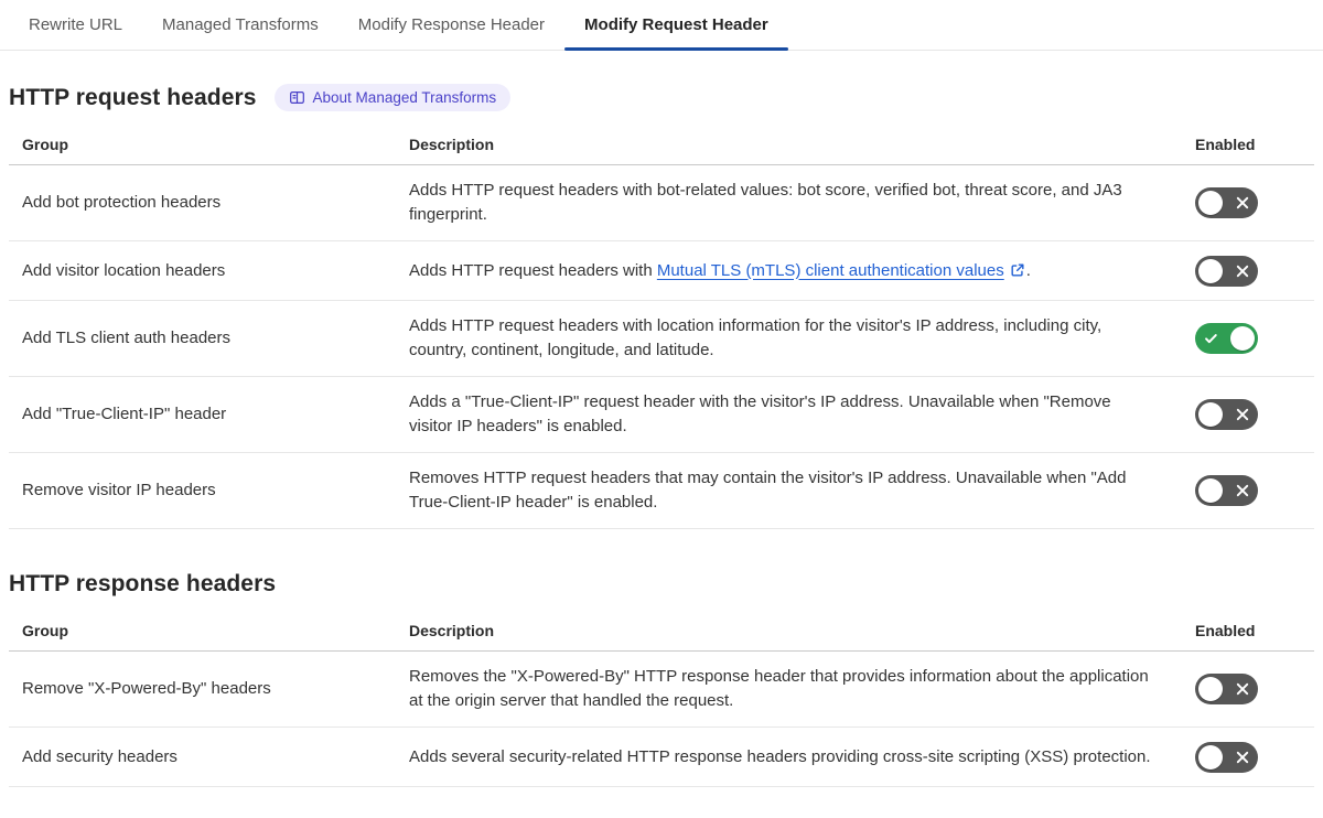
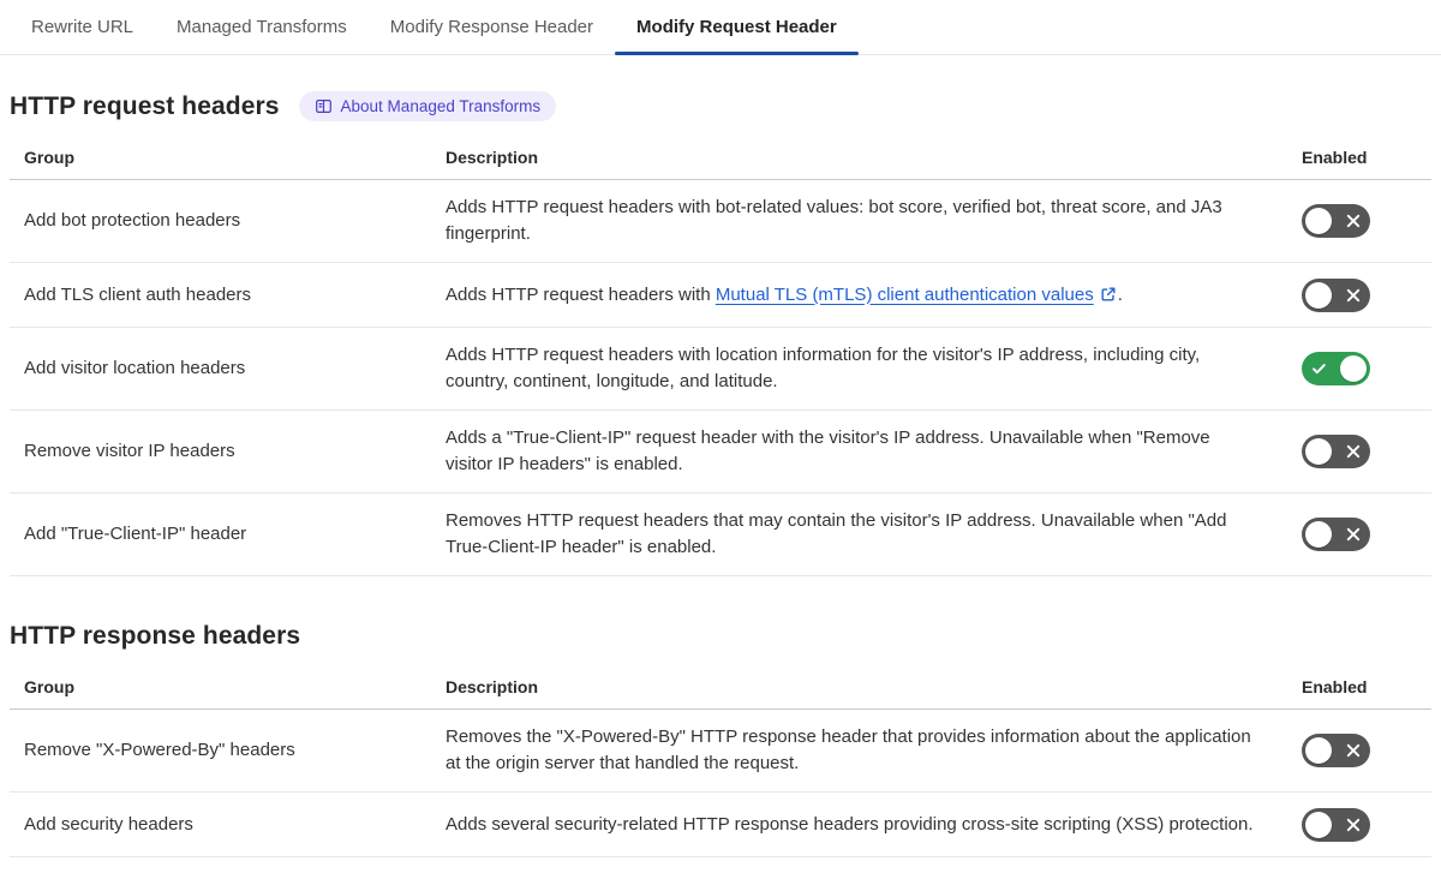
  Rewrite URL
  Managed Transforms
  Modify Response Header
  Modify Request Header
  HTTP request headers
  About Managed Transforms
  Group
  Description
  Enabled
  Add bot protection headers
  Adds HTTP request headers with bot-related values: bot score, verified bot, threat score, and JA3 fingerprint.
- Add visitor location headers
+ Add TLS client auth headers
  Adds HTTP request headers with Mutual TLS (mTLS) client authentication values .
- Add TLS client auth headers
+ Add visitor location headers
  Adds HTTP request headers with location information for the visitor's IP address, including city, country, continent, longitude, and latitude.
- Add "True-Client-IP" header
+ Remove visitor IP headers
  Adds a "True-Client-IP" request header with the visitor's IP address. Unavailable when "Remove visitor IP headers" is enabled.
- Remove visitor IP headers
+ Add "True-Client-IP" header
  Removes HTTP request headers that may contain the visitor's IP address. Unavailable when "Add True-Client-IP header" is enabled.
  HTTP response headers
  Group
  Description
  Enabled
  Remove "X-Powered-By" headers
  Removes the "X-Powered-By" HTTP response header that provides information about the application at the origin server that handled the request.
  Add security headers
  Adds several security-related HTTP response headers providing cross-site scripting (XSS) protection.
